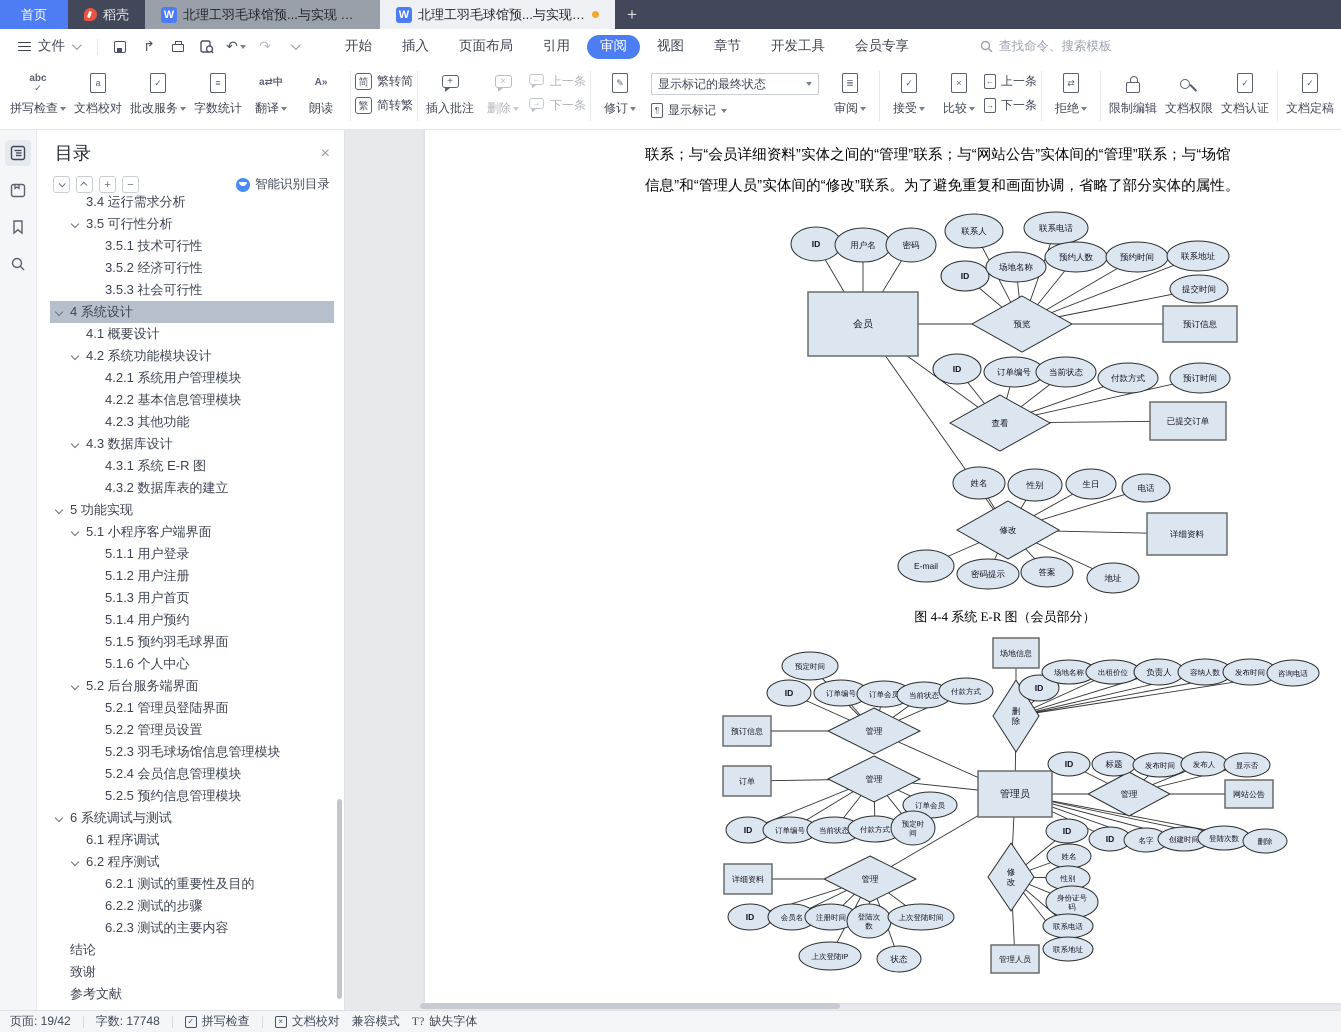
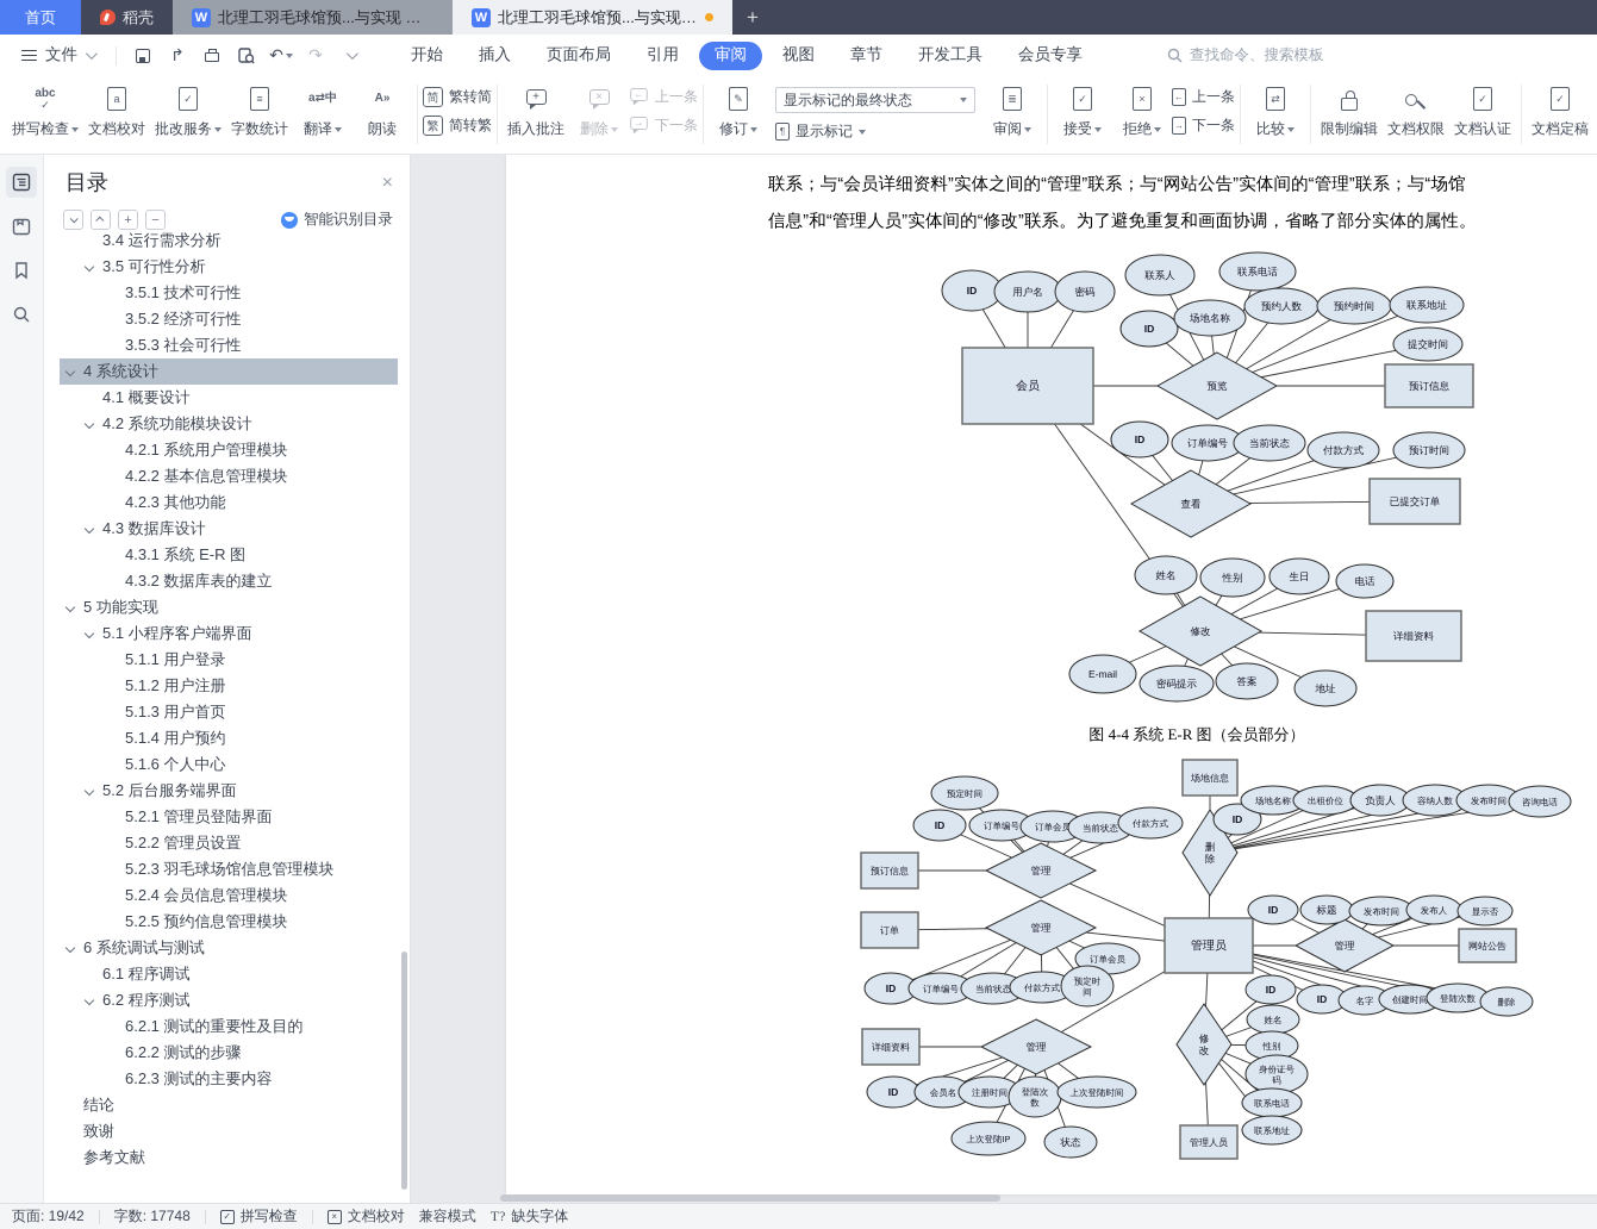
  首页
  稻壳
  W
  北理工羽毛球馆预...与实现 开题
  W
  北理工羽毛球馆预...与实现 毕
  +
  文件
  ↱
  ↶
  ↷
  开始
  插入
  页面布局
  引用
  审阅
  视图
  章节
  开发工具
  会员专享
  查找命令、搜索模板
  abc
  ✓
  拼写检查
  a
  文档校对
  ✓
  批改服务
  ≡
  字数统计
  a⇄中
  翻译
  A»
  朗读
  简
  繁转简
  繁
  简转繁
  +
  插入批注
  ×
  删除
  ←
  上一条
  →
  下一条
  ✎
  修订
  显示标记的最终状态
  ¶
  显示标记
  ≣
  审阅
  ✓
  接受
  ×
- 比较
+ 拒绝
  ←
  上一条
  →
  下一条
  ⇄
- 拒绝
+ 比较
  限制编辑
  文档权限
  ✓
  文档认证
  ✓
  文档定稿
  目录
  ×
  +
  −
  智能识别目录
  3.4 运行需求分析
  3.5 可行性分析
  3.5.1 技术可行性
  3.5.2 经济可行性
  3.5.3 社会可行性
  4 系统设计
  4.1 概要设计
  4.2 系统功能模块设计
  4.2.1 系统用户管理模块
  4.2.2 基本信息管理模块
  4.2.3 其他功能
  4.3 数据库设计
  4.3.1 系统 E-R 图
  4.3.2 数据库表的建立
  5 功能实现
  5.1 小程序客户端界面
  5.1.1 用户登录
  5.1.2 用户注册
  5.1.3 用户首页
  5.1.4 用户预约
- 5.1.5 预约羽毛球界面
  5.1.6 个人中心
  5.2 后台服务端界面
  5.2.1 管理员登陆界面
  5.2.2 管理员设置
  5.2.3 羽毛球场馆信息管理模块
  5.2.4 会员信息管理模块
  5.2.5 预约信息管理模块
  6 系统调试与测试
  6.1 程序调试
  6.2 程序测试
  6.2.1 测试的重要性及目的
  6.2.2 测试的步骤
  6.2.3 测试的主要内容
  结论
  致谢
  参考文献
  联系；与“会员详细资料”实体之间的“管理”联系；与“网站公告”实体间的“管理”联系；与“场馆
  信息”和“管理人员”实体间的“修改”联系。为了避免重复和画面协调，省略了部分实体的属性。
  会员
  ID
  用户名
  密码
  预览
  预订信息
  联系人
  联系电话
  ID
  场地名称
  预约人数
  预约时间
  联系地址
  提交时间
  查看
  已提交订单
  ID
  订单编号
  当前状态
  付款方式
  预订时间
  修改
  详细资料
  姓名
  性别
  生日
  电话
  E-mail
  密码提示
  答案
  地址
  图 4-4 系统 E-R 图（会员部分）
  场地信息
  删除
  ID
  场地名称
  出租价位
  负责人
  容纳人数
  发布时间
  咨询电话
  管理员
  管理
  预订信息
  预定时间
  ID
  订单编号
  订单会员
  当前状态
  付款方式
  管理
  订单
  订单会员
  ID
  订单编号
  当前状态
  付款方式
  预定时间
  管理
  详细资料
  ID
  会员名
  注册时间
  登陆次数
  上次登陆时间
  上次登陆IP
  状态
  管理
  网站公告
  ID
  标题
  发布时间
  发布人
  显示否
  ID
  名字
  创建时间
  登陆次数
  删除
  修改
  ID
  姓名
  性别
  身份证号码
  联系电话
  联系地址
  管理人员
  页面: 19/42
  字数: 17748
  ✓
  拼写检查
  ×
  文档校对
  兼容模式
  T?
  缺失字体
